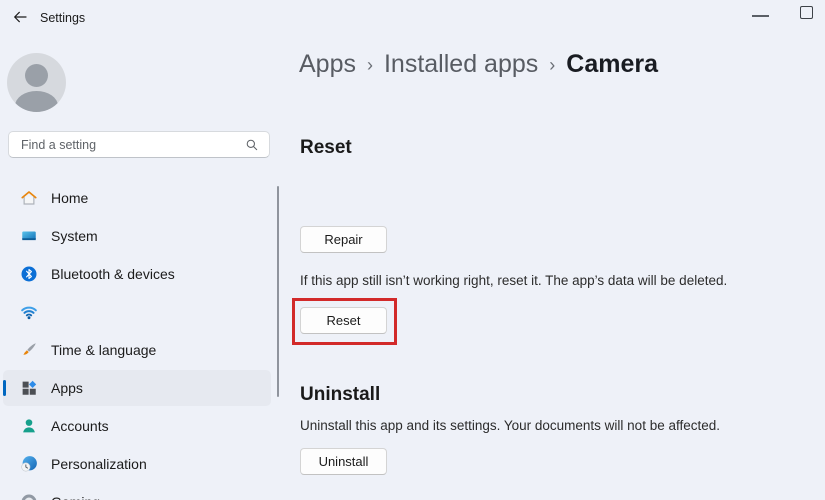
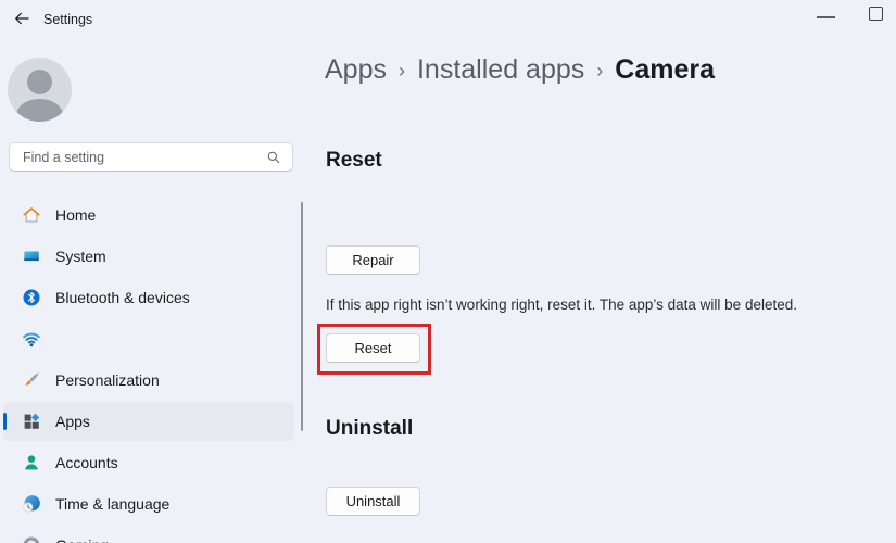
  Settings
  Find a setting
  Home
  System
  Bluetooth & devices
- Time & language
+ Personalization
  Apps
  Accounts
- Personalization
+ Time & language
  Apps
  ›
  Installed apps
  ›
  Camera
  Reset
  Repair
- If this app still isn’t working right, reset it. The app’s data will be deleted.
+ If this app right isn’t working right, reset it. The app’s data will be deleted.
  Reset
  Uninstall
- Uninstall this app and its settings. Your documents will not be affected.
  Uninstall
